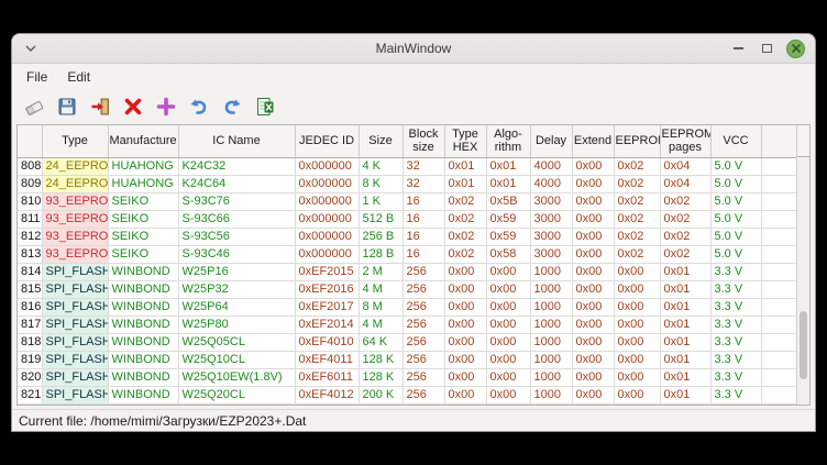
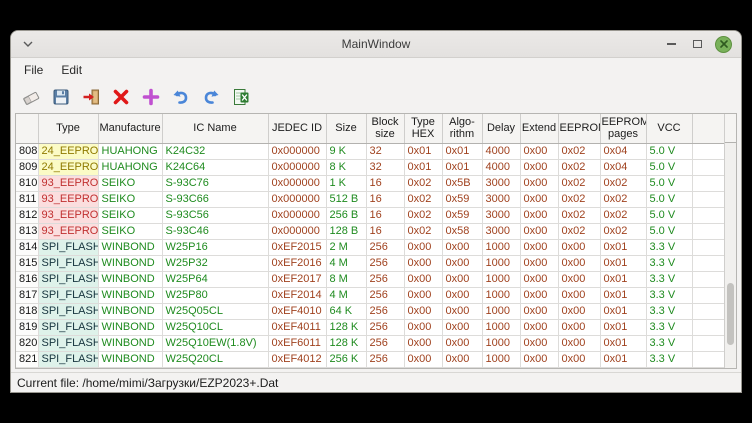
  MainWindow
  File
  Edit
  	Type	Manufacture	IC Name	JEDEC ID	Size	Block size	Type HEX	Algo- rithm	Delay	Extend	EEPRO	EEPROM pages	VCC
- 808	24_EEPRO	HUAHONG	K24C32	0x000000	4 K	32	0x01	0x01	4000	0x00	0x02	0x04	5.0 V
+ 808	24_EEPRO	HUAHONG	K24C32	0x000000	9 K	32	0x01	0x01	4000	0x00	0x02	0x04	5.0 V
  809	24_EEPRO	HUAHONG	K24C64	0x000000	8 K	32	0x01	0x01	4000	0x00	0x02	0x04	5.0 V
  810	93_EEPRO	SEIKO	S-93C76	0x000000	1 K	16	0x02	0x5B	3000	0x00	0x02	0x02	5.0 V
  811	93_EEPRO	SEIKO	S-93C66	0x000000	512 B	16	0x02	0x59	3000	0x00	0x02	0x02	5.0 V
  812	93_EEPRO	SEIKO	S-93C56	0x000000	256 B	16	0x02	0x59	3000	0x00	0x02	0x02	5.0 V
  813	93_EEPRO	SEIKO	S-93C46	0x000000	128 B	16	0x02	0x58	3000	0x00	0x02	0x02	5.0 V
  814	SPI_FLASH	WINBOND	W25P16	0xEF2015	2 M	256	0x00	0x00	1000	0x00	0x00	0x01	3.3 V
  815	SPI_FLASH	WINBOND	W25P32	0xEF2016	4 M	256	0x00	0x00	1000	0x00	0x00	0x01	3.3 V
  816	SPI_FLASH	WINBOND	W25P64	0xEF2017	8 M	256	0x00	0x00	1000	0x00	0x00	0x01	3.3 V
  817	SPI_FLASH	WINBOND	W25P80	0xEF2014	4 M	256	0x00	0x00	1000	0x00	0x00	0x01	3.3 V
  818	SPI_FLASH	WINBOND	W25Q05CL	0xEF4010	64 K	256	0x00	0x00	1000	0x00	0x00	0x01	3.3 V
  819	SPI_FLASH	WINBOND	W25Q10CL	0xEF4011	128 K	256	0x00	0x00	1000	0x00	0x00	0x01	3.3 V
  820	SPI_FLASH	WINBOND	W25Q10EW(1.8V)	0xEF6011	128 K	256	0x00	0x00	1000	0x00	0x00	0x01	3.3 V
- 821	SPI_FLASH	WINBOND	W25Q20CL	0xEF4012	200 K	256	0x00	0x00	1000	0x00	0x00	0x01	3.3 V
+ 821	SPI_FLASH	WINBOND	W25Q20CL	0xEF4012	256 K	256	0x00	0x00	1000	0x00	0x00	0x01	3.3 V
  Current file: /home/mimi/Загрузки/EZP2023+.Dat
